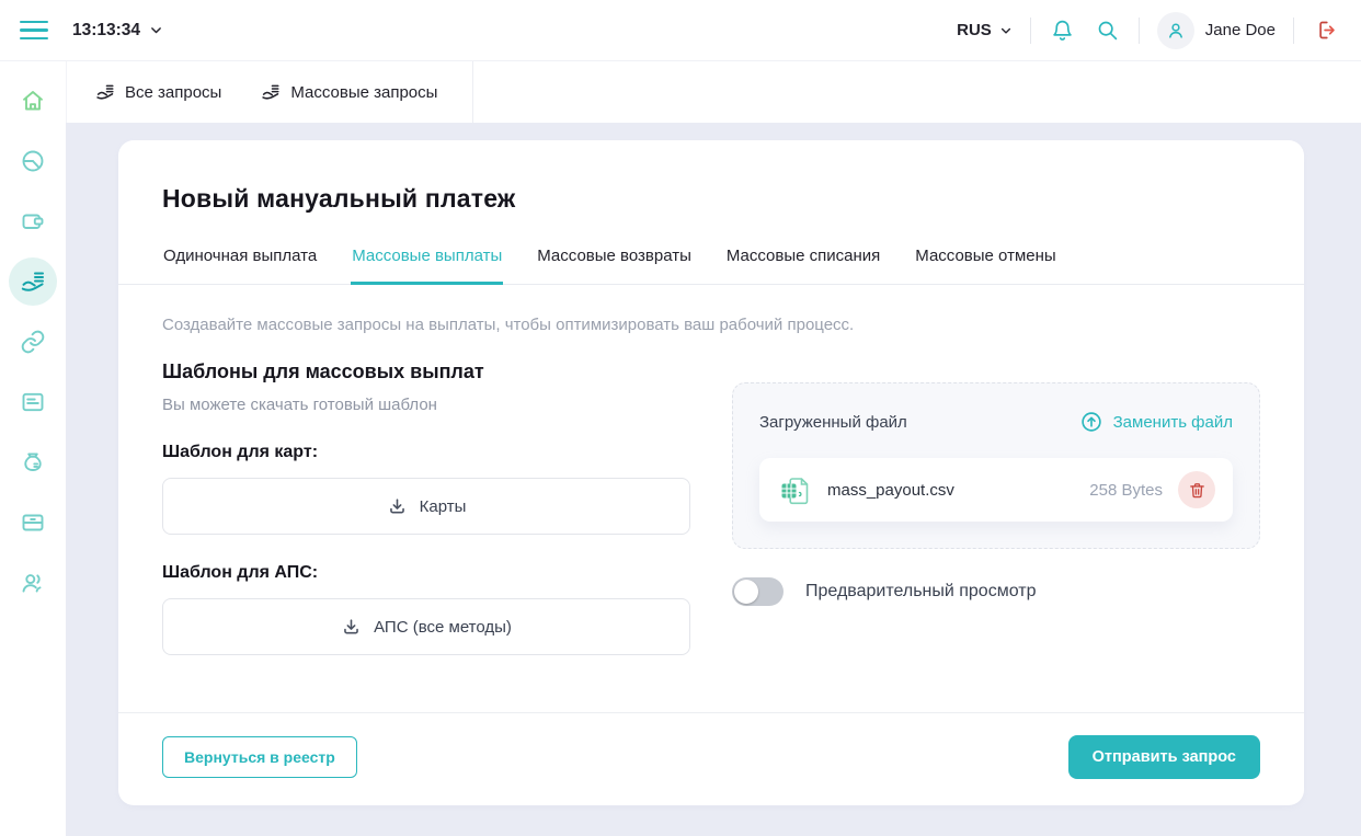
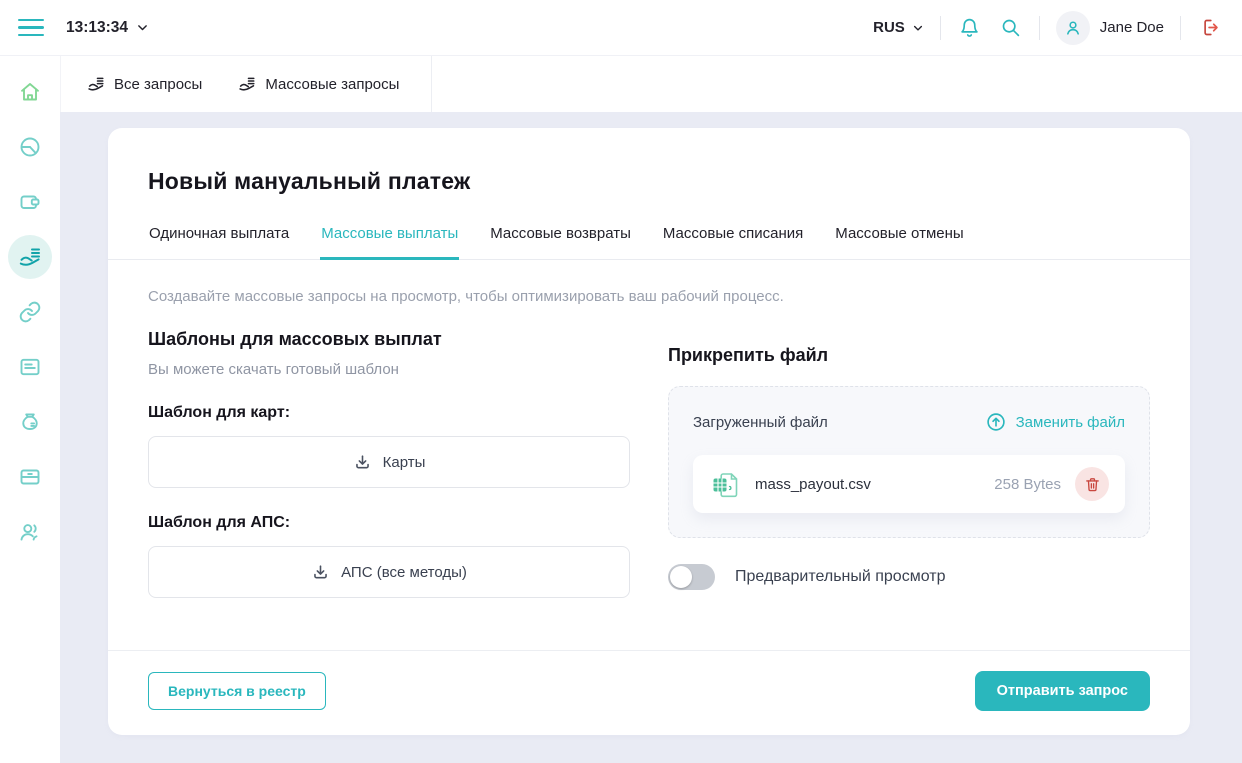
  13:13:34
  RUS
  Jane Doe
  Все запросы
  Массовые запросы
  Новый мануальный платеж
  Одиночная выплата
  Массовые выплаты
  Массовые возвраты
  Массовые списания
  Массовые отмены
- Создавайте массовые запросы на выплаты, чтобы оптимизировать ваш рабочий процесс.
+ Создавайте массовые запросы на просмотр, чтобы оптимизировать ваш рабочий процесс.
  Шаблоны для массовых выплат
  Вы можете скачать готовый шаблон
  Шаблон для карт:
  Карты
  Шаблон для АПС:
  АПС (все методы)
+ Прикрепить файл
  Загруженный файл
  Заменить файл
  mass_payout.csv
  258 Bytes
  Предварительный просмотр
  Вернуться в реестр
  Отправить запрос
